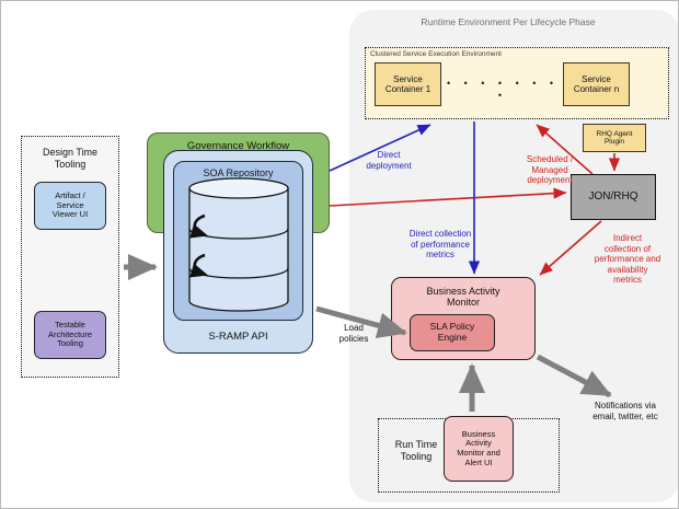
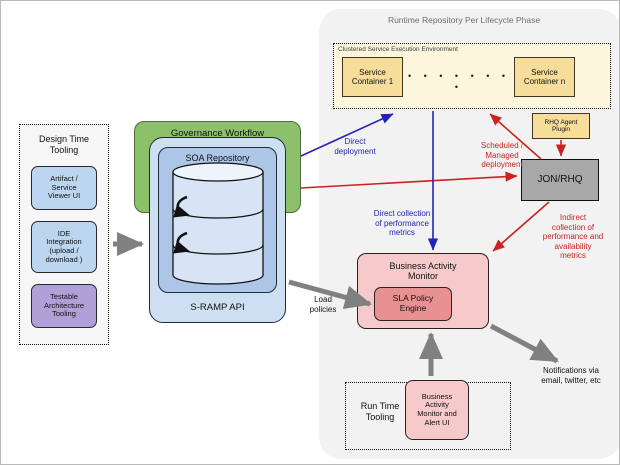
- Runtime Environment Per Lifecycle Phase
+ Runtime Repository Per Lifecycle Phase
  Service
  Container 1
  • • • • • • • •
  Service
  Container n
  JON/RHQ
  Design Time
  Tooling
  Artifact /
  Service
  Viewer UI
+ IDE
+ Integration
+ (upload /
+ download )
  Testable
  Architecture
  Tooling
  Governance Workflow
  S-RAMP API
  SOA Repository
  Business Activity
  Monitor
  SLA Policy
  Engine
  Run Time
  Tooling
  Business
  Activity
  Monitor and
  Alert UI
  Direct
  deployment
  Scheduled /
  Managed
  deployment
  Direct collection
  of performance
  metrics
  Indirect
  collection of
  performance and
  availability
  metrics
  Load
  policies
  Notifications via
  email, twitter, etc
